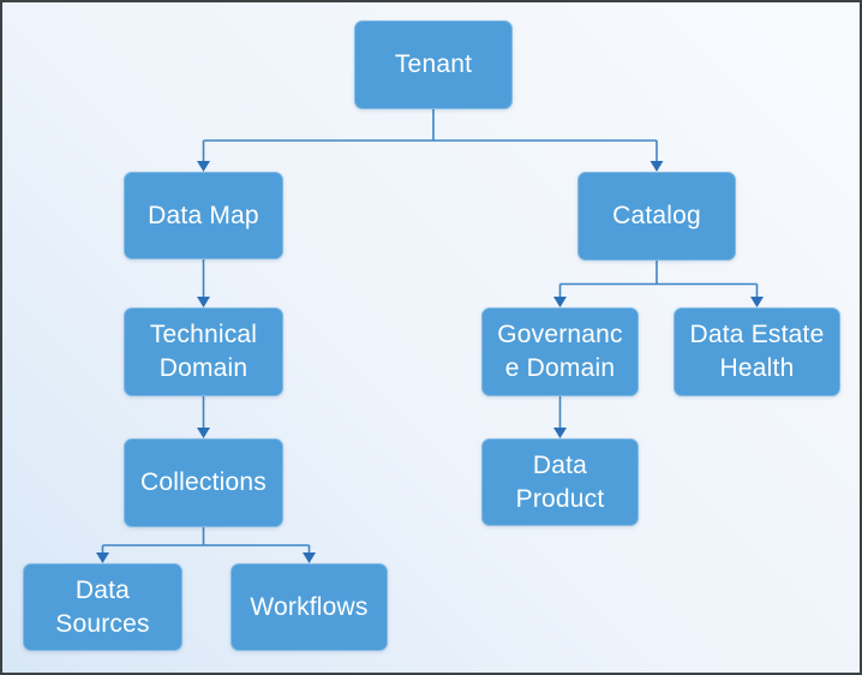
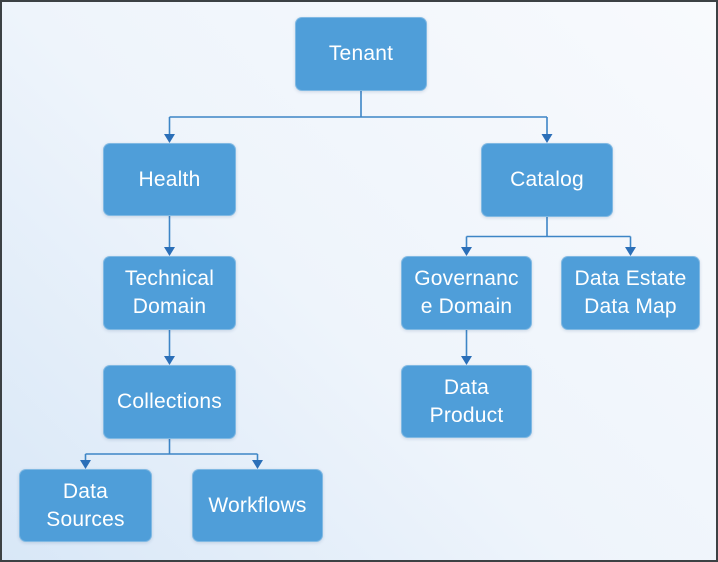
  Tenant
- Data Map
+ Health
  Catalog
  Technical
  Domain
  Governanc
  e Domain
  Data Estate
- Health
+ Data Map
  Collections
  Data
  Product
  Data
  Sources
  Workflows
